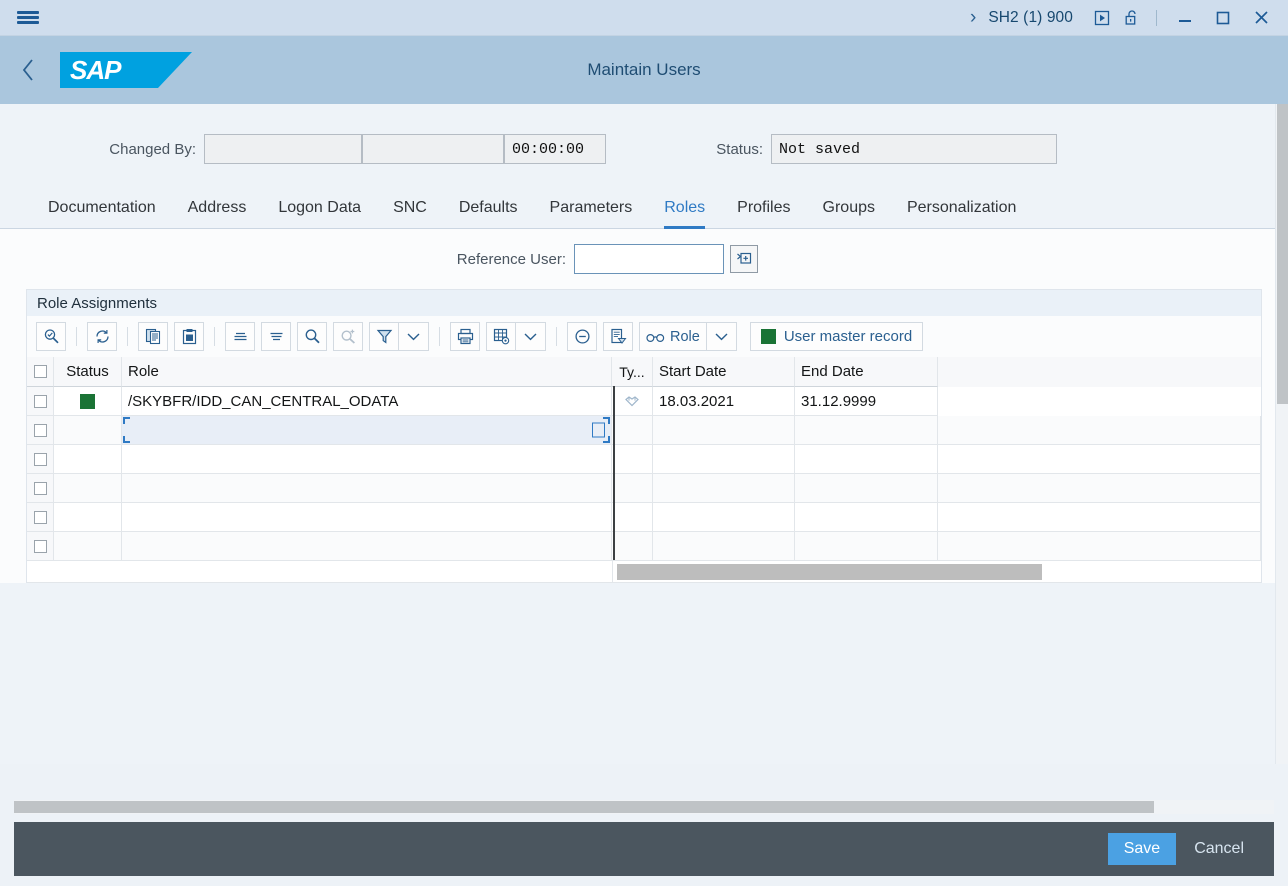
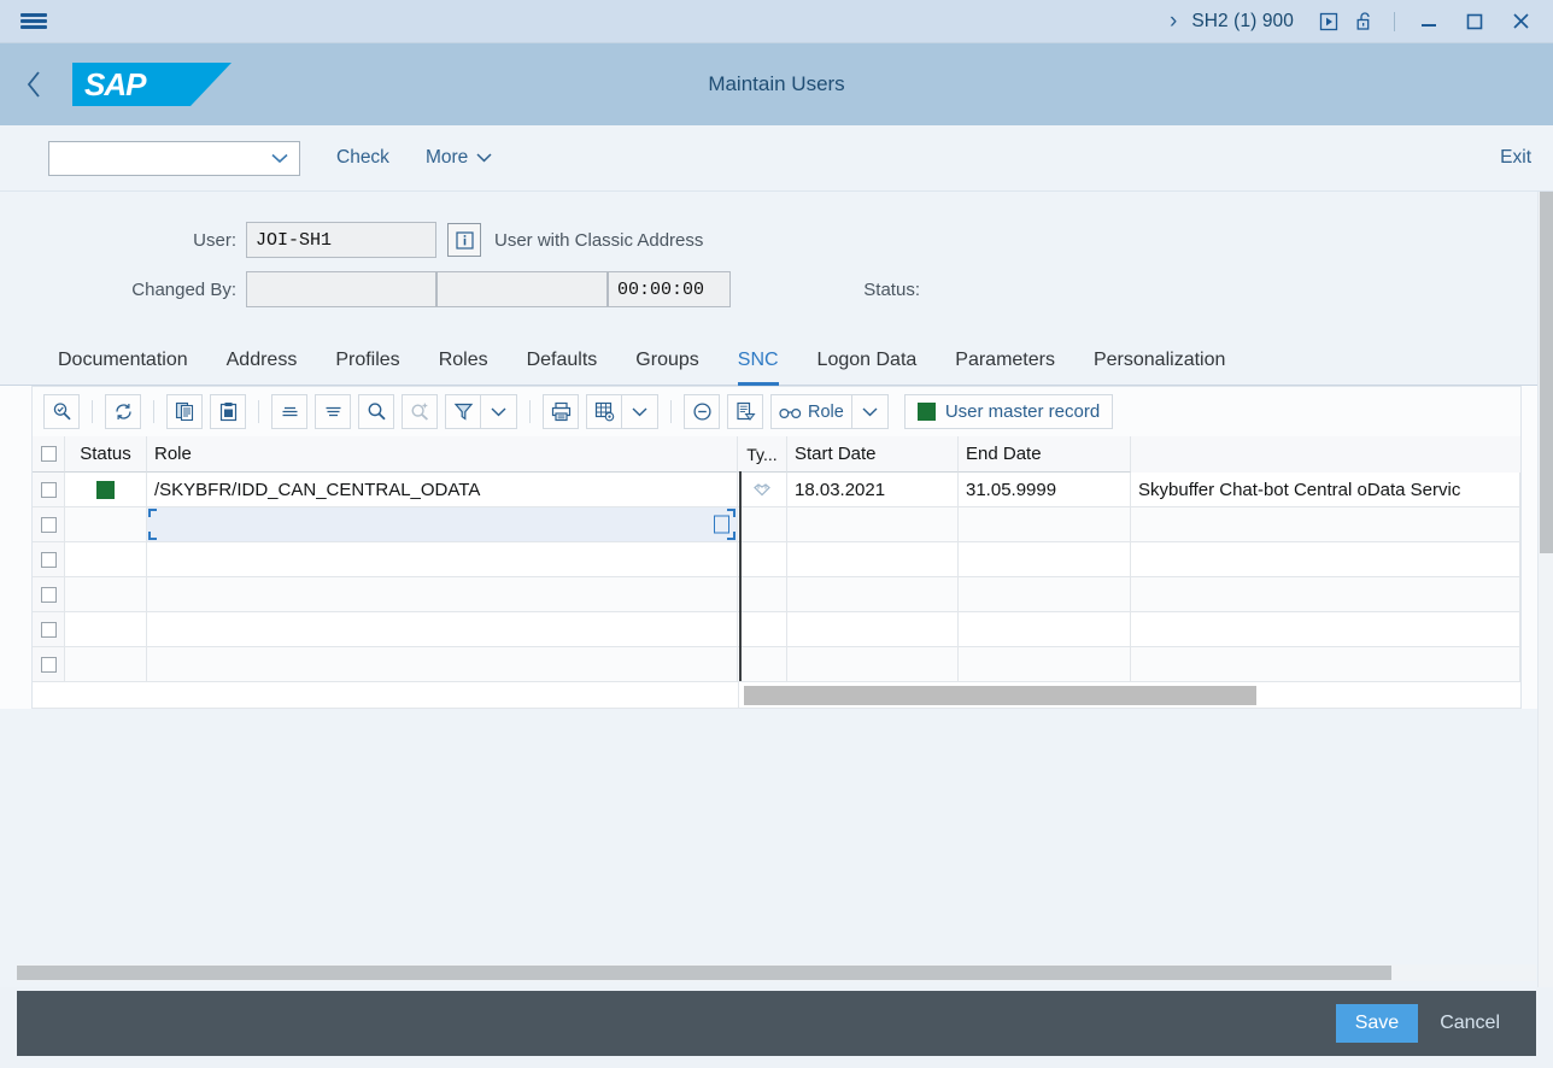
  ›
  SH2 (1) 900
  SAP
  Maintain Users
+ Check
+ More
+ Exit
+ User:
+ JOI-SH1
+ User with Classic Address
  Changed By:
  00:00:00
  Status:
- Not saved
  Documentation
  Address
- Logon Data
+ Profiles
- SNC
+ Roles
  Defaults
- Parameters
+ Groups
- Roles
+ SNC
- Profiles
+ Logon Data
- Groups
+ Parameters
  Personalization
- Reference User:
- Role Assignments
  Role
  User master record
  Status
  Role
  Ty...
  Start Date
  End Date
  /SKYBFR/IDD_CAN_CENTRAL_ODATA
  18.03.2021
- 31.12.9999
+ 31.05.9999
+ Skybuffer Chat-bot Central oData Servic
  Save
  Cancel
